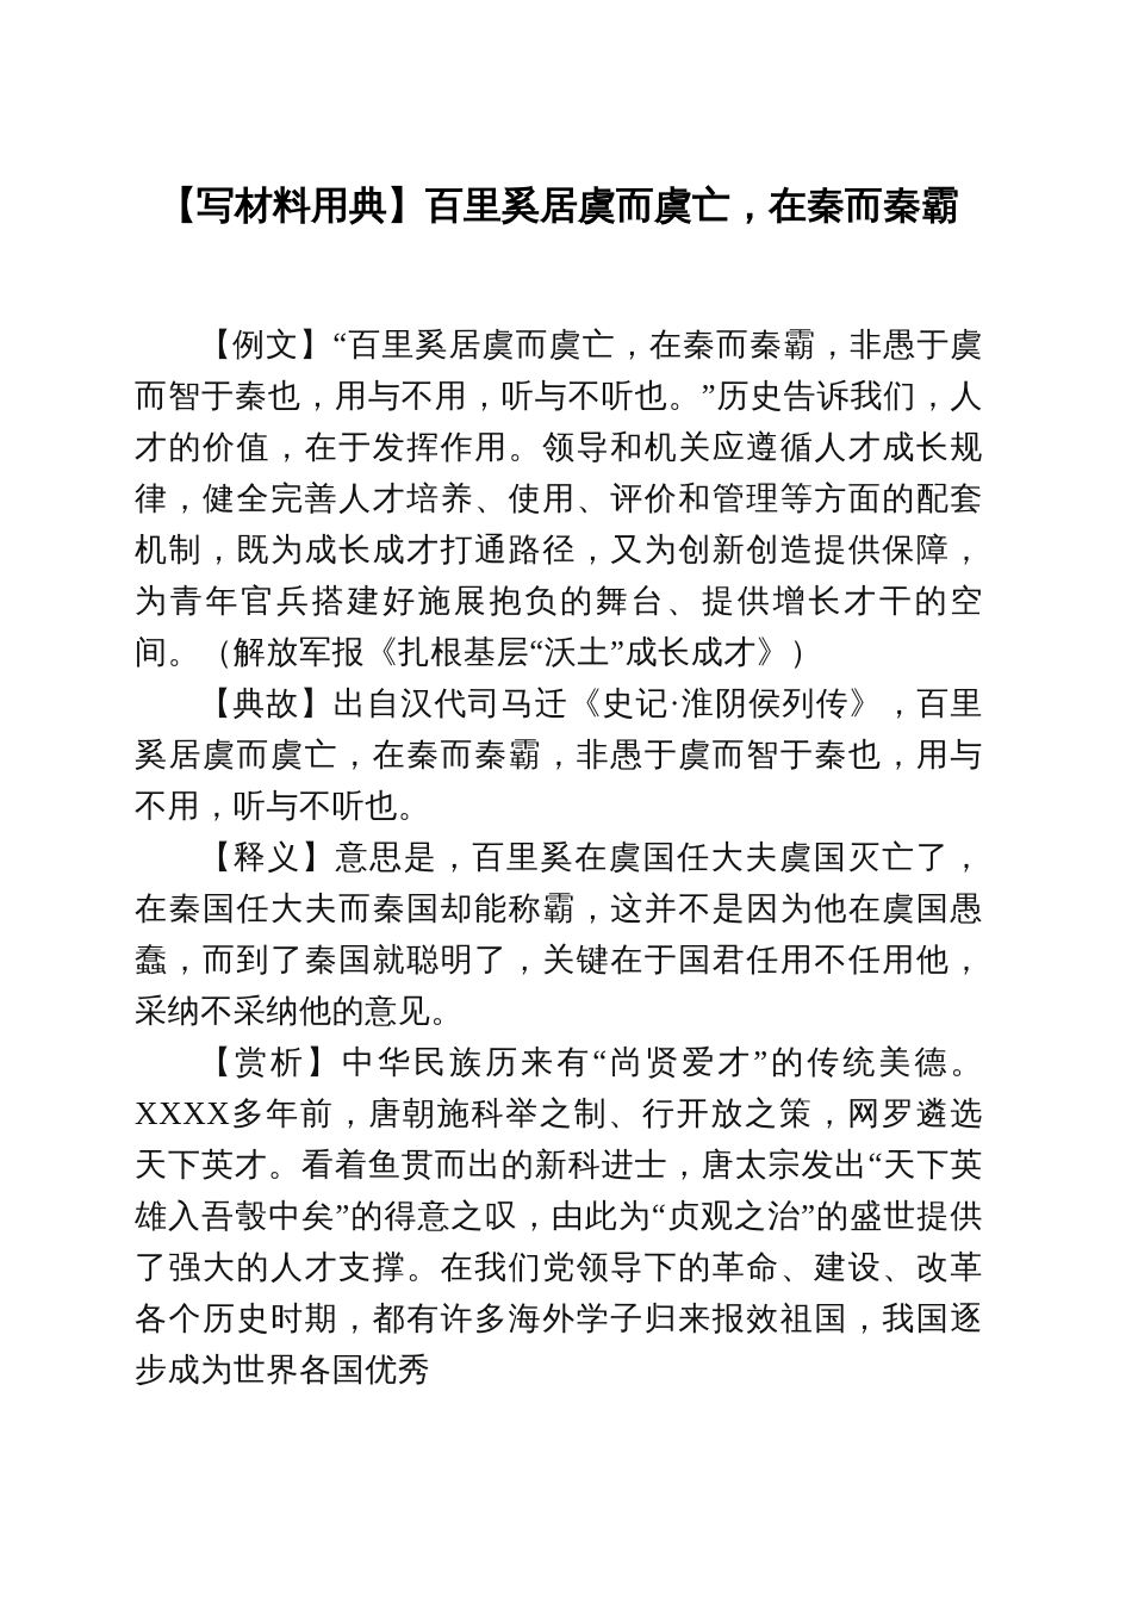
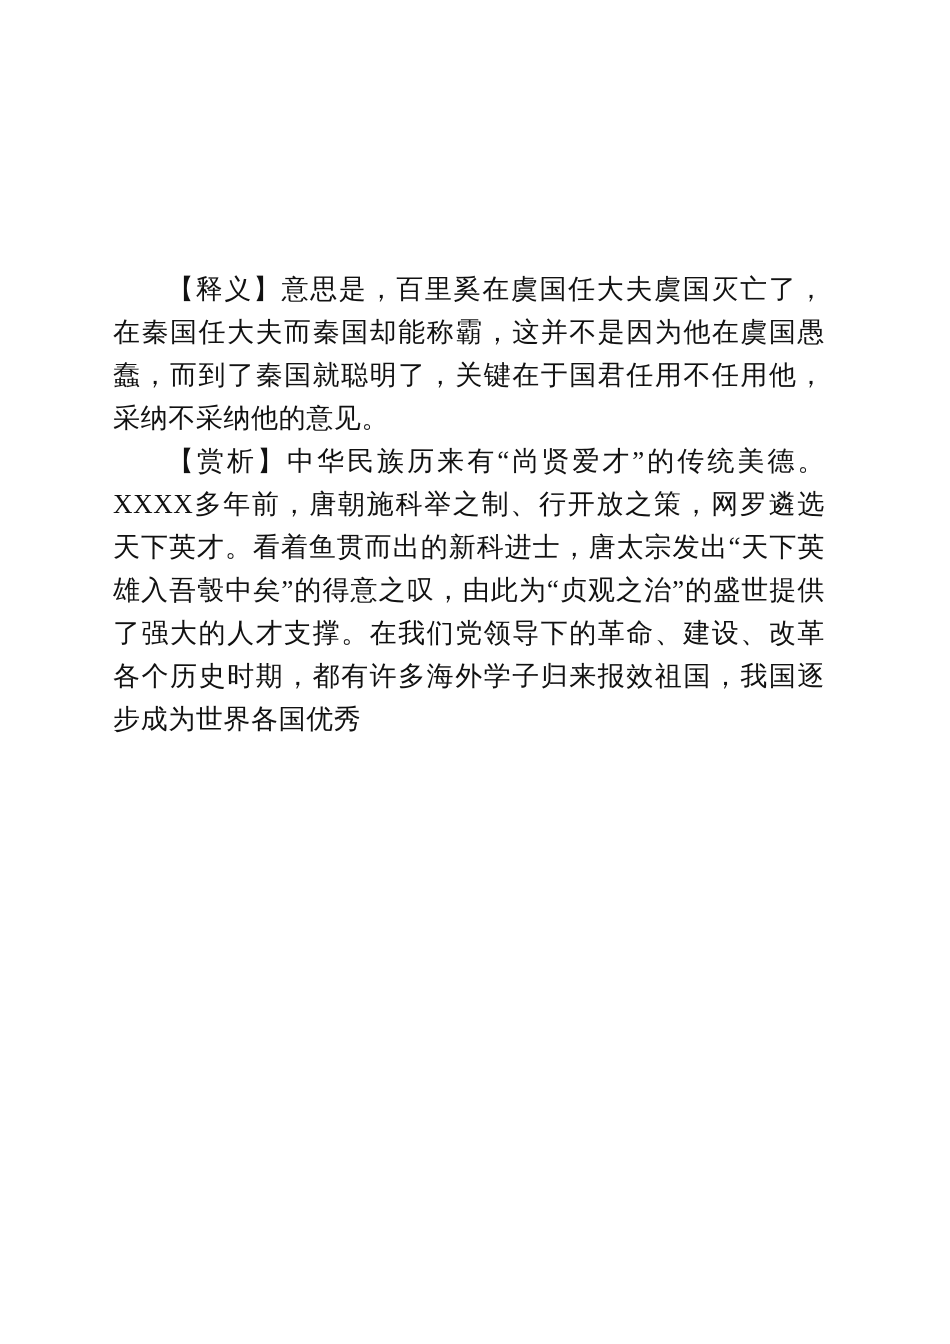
- 【写材料用典】百里奚居虞而虞亡，在秦而秦霸
- 【例文】“百里奚居虞而虞亡，在秦而秦霸，非愚于虞而智于秦也，用与不用，听与不听也。”历史告诉我们，人才的价值，在于发挥作用。领导和机关应遵循人才成长规律，健全完善人才培养、使用、评价和管理等方面的配套机制，既为成长成才打通路径，又为创新创造提供保障，为青年官兵搭建好施展抱负的舞台、提供增长才干的空间。（解放军报《扎根基层“沃土”成长成才》）
- 【典故】出自汉代司马迁《史记·淮阴侯列传》，百里奚居虞而虞亡，在秦而秦霸，非愚于虞而智于秦也，用与不用，听与不听也。
  【释义】意思是，百里奚在虞国任大夫虞国灭亡了，在秦国任大夫而秦国却能称霸，这并不是因为他在虞国愚蠢，而到了秦国就聪明了，关键在于国君任用不任用他，采纳不采纳他的意见。
  【赏析】中华民族历来有“尚贤爱才”的传统美德。XXXX多年前，唐朝施科举之制、行开放之策，网罗遴选天下英才。看着鱼贯而出的新科进士，唐太宗发出“天下英雄入吾彀中矣”的得意之叹，由此为“贞观之治”的盛世提供了强大的人才支撑。在我们党领导下的革命、建设、改革各个历史时期，都有许多海外学子归来报效祖国，我国逐步成为世界各国优秀
